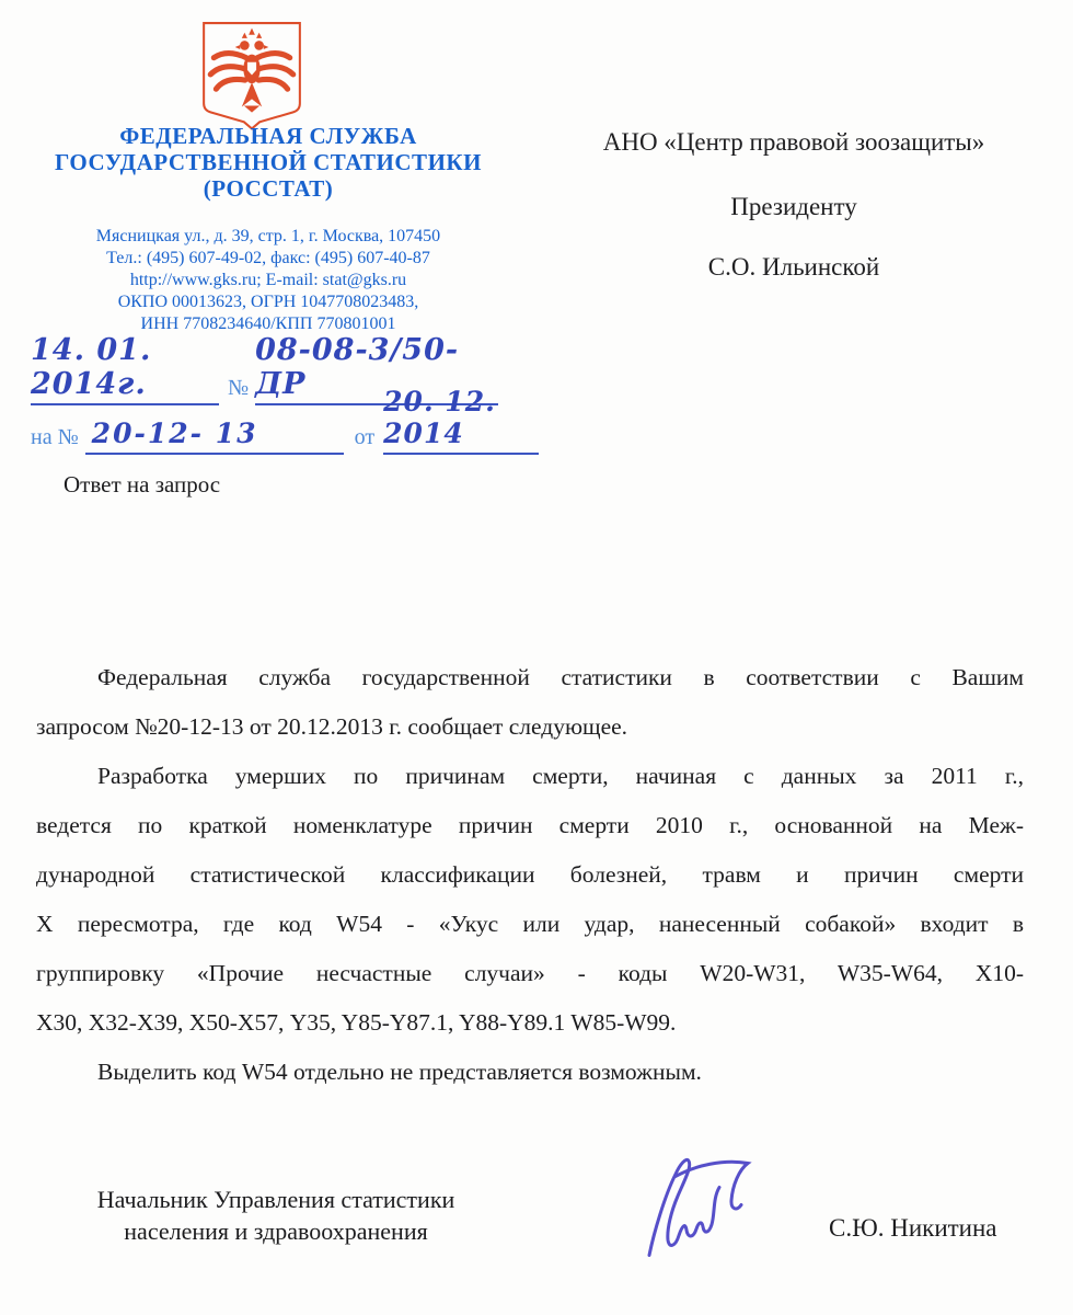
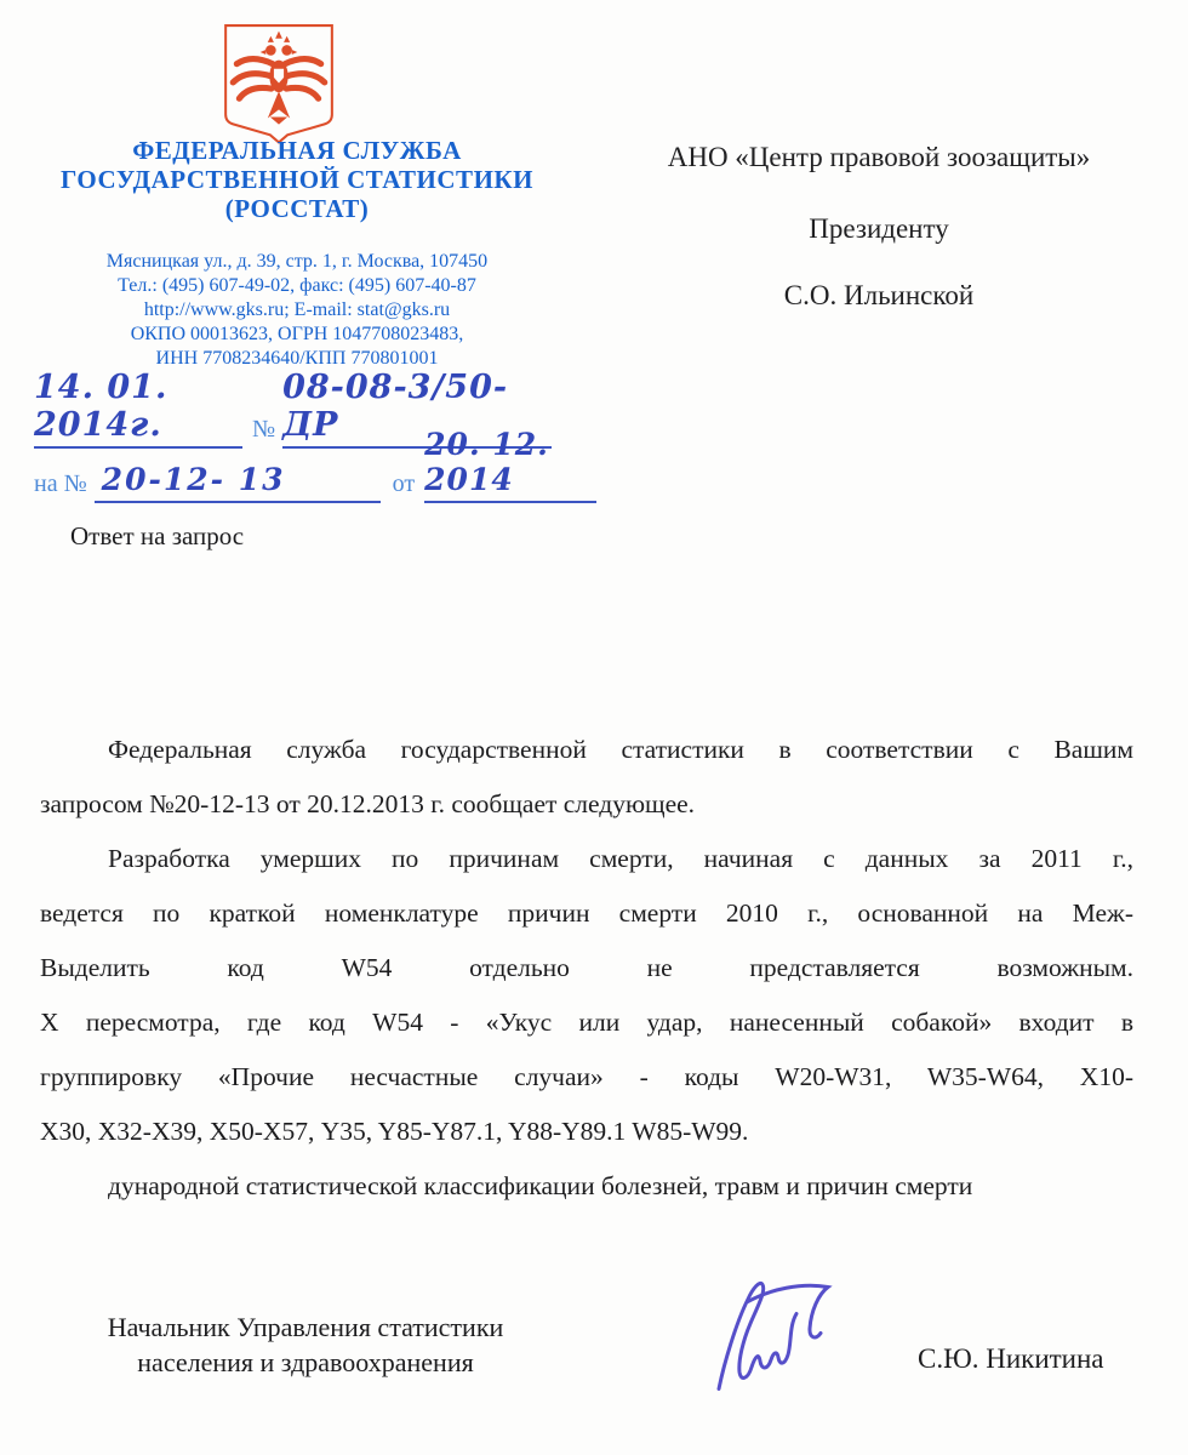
  ФЕДЕРАЛЬНАЯ СЛУЖБА
  ГОСУДАРСТВЕННОЙ СТАТИСТИКИ
  (РОССТАТ)
  Мясницкая ул., д. 39, стр. 1, г. Москва, 107450
  Тел.: (495) 607-49-02, факс: (495) 607-40-87
  http://www.gks.ru; E-mail: stat@gks.ru
  ОКПО 00013623, ОГРН 1047708023483,
  ИНН 7708234640/КПП 770801001
  14. 01. 2014г.
  №
  08-08-3/50-ДР
  на №
  20-12- 13
  от
  20. 12. 2014
  АНО «Центр правовой зоозащиты»
  Президенту
  С.О. Ильинской
  Ответ на запрос
  Федеральная служба государственной статистики в соответствии с Вашим
  запросом №20-12-13 от 20.12.2013 г. сообщает следующее.
  Разработка умерших по причинам смерти, начиная с данных за 2011 г.,
  ведется по краткой номенклатуре причин смерти 2010 г., основанной на Меж-
- дународной статистической классификации болезней, травм и причин смерти
+ Выделить код W54 отдельно не представляется возможным.
  Х пересмотра, где код W54 - «Укус или удар, нанесенный собакой» входит в
  группировку «Прочие несчастные случаи» - коды W20-W31, W35-W64, Х10-
  Х30, Х32-Х39, Х50-Х57, Y35, Y85-Y87.1, Y88-Y89.1 W85-W99.
- Выделить код W54 отдельно не представляется возможным.
+ дународной статистической классификации болезней, травм и причин смерти
  Начальник Управления статистики
  населения и здравоохранения
  С.Ю. Никитина
